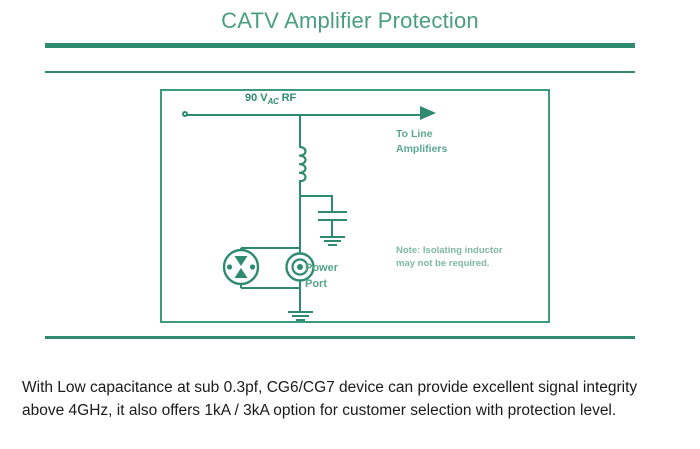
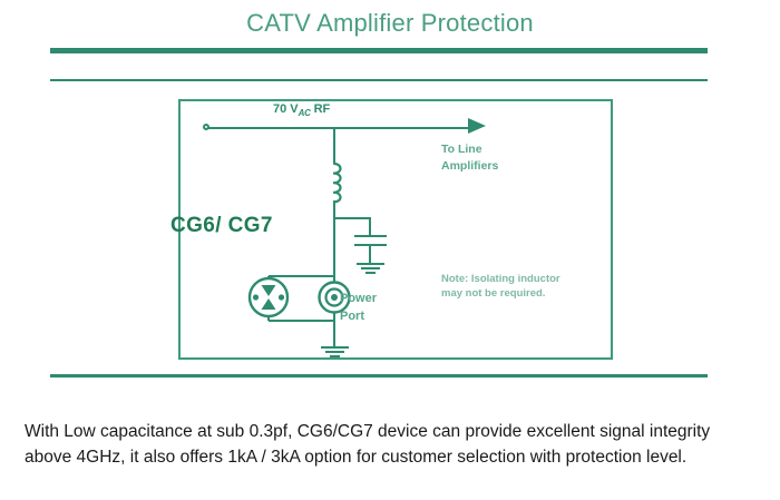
  CATV Amplifier Protection
- 90 VAC RF
+ 70 VAC RF
  To Line
  Amplifiers
+ CG6/ CG7
  Note: Isolating inductor
  may not be required.
  Power
  Port
  With Low capacitance at sub 0.3pf, CG6/CG7 device can provide excellent signal integrity above 4GHz, it also offers 1kA / 3kA option for customer selection with protection level.
